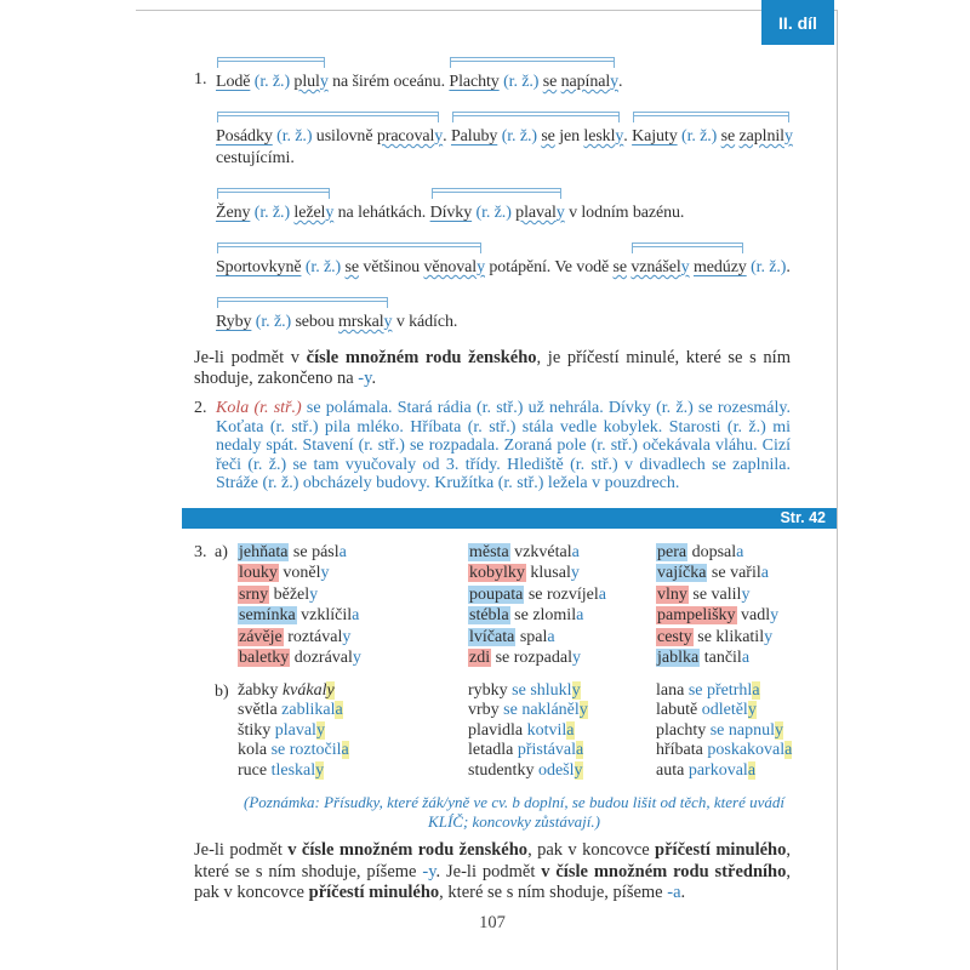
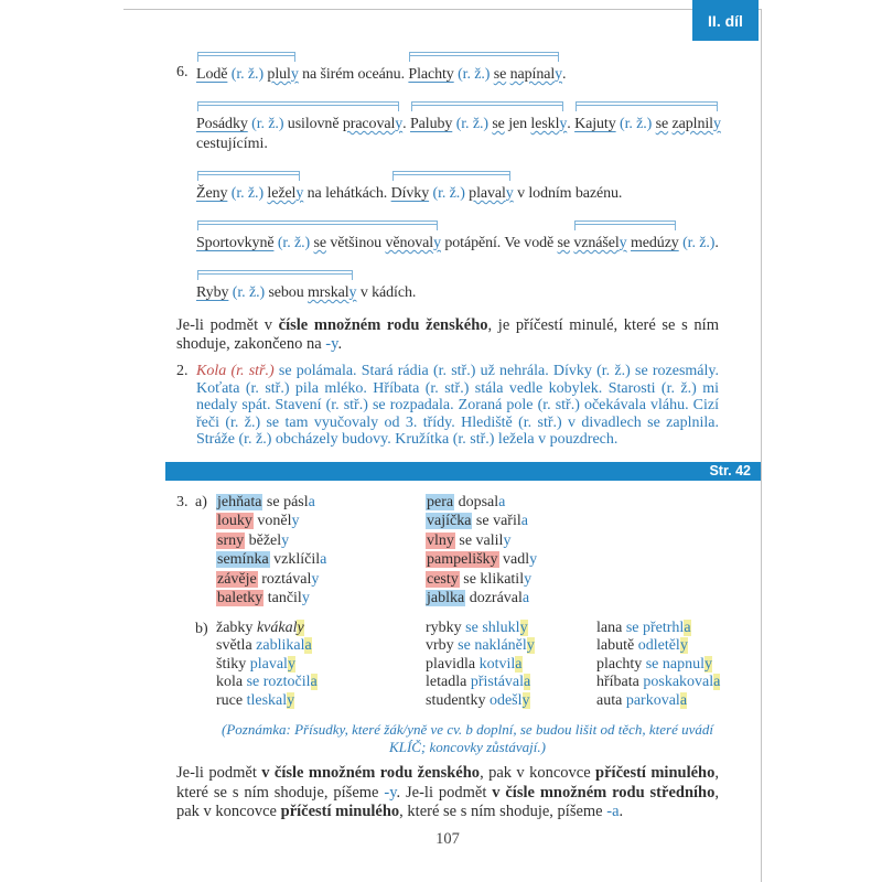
  II. díl
- 1.
+ 6.
  Lodě (r. ž.) pluly na širém oceánu. Plachty (r. ž.) se napínaly.
  Posádky (r. ž.) usilovně pracovaly. Paluby (r. ž.) se jen leskly. Kajuty (r. ž.) se zaplnily
  cestujícími.
  Ženy (r. ž.) ležely na lehátkách. Dívky (r. ž.) plavaly v lodním bazénu.
  Sportovkyně (r. ž.) se většinou věnovaly potápění. Ve vodě se vznášely medúzy (r. ž.).
  Ryby (r. ž.) sebou mrskaly v kádích.
  Je-li podmět v čísle množném rodu ženského, je příčestí minulé, které se s ním shoduje, zakončeno na -y.
  2.
  Kola (r. stř.) se polámala. Stará rádia (r. stř.) už nehrála. Dívky (r. ž.) se rozesmály. Koťata (r. stř.) pila mléko. Hříbata (r. stř.) stála vedle kobylek. Starosti (r. ž.) mi nedaly spát. Stavení (r. stř.) se rozpadala. Zoraná pole (r. stř.) očekávala vláhu. Cizí řeči (r. ž.) se tam vyučovaly od 3. třídy. Hlediště (r. stř.) v divadlech se zaplnila. Stráže (r. ž.) obcházely budovy. Kružítka (r. stř.) ležela v pouzdrech.
  Str. 42
  3.
  a)
  jehňata se pásla
  louky voněly
  srny běžely
  semínka vzklíčila
  závěje roztávaly
- baletky dozrávaly
+ baletky tančily
- města vzkvétala
- kobylky klusaly
- poupata se rozvíjela
- stébla se zlomila
- lvíčata spala
- zdi se rozpadaly
  pera dopsala
  vajíčka se vařila
  vlny se valily
  pampelišky vadly
  cesty se klikatily
- jablka tančila
+ jablka dozrávala
  b)
  žabky kvákaly
  světla zablikala
  štiky plavaly
  kola se roztočila
  ruce tleskaly
  rybky se shlukly
  vrby se nakláněly
  plavidla kotvila
  letadla přistávala
  studentky odešly
  lana se přetrhla
  labutě odletěly
  plachty se napnuly
  hříbata poskakovala
  auta parkovala
  (Poznámka: Přísudky, které žák/yně ve cv. b doplní, se budou lišit od těch, které uvádí KLÍČ; koncovky zůstávají.)
  Je-li podmět v čísle množném rodu ženského, pak v koncovce příčestí minulého, které se s ním shoduje, píšeme -y. Je-li podmět v čísle množném rodu středního, pak v koncovce příčestí minulého, které se s ním shoduje, píšeme -a.
  107
